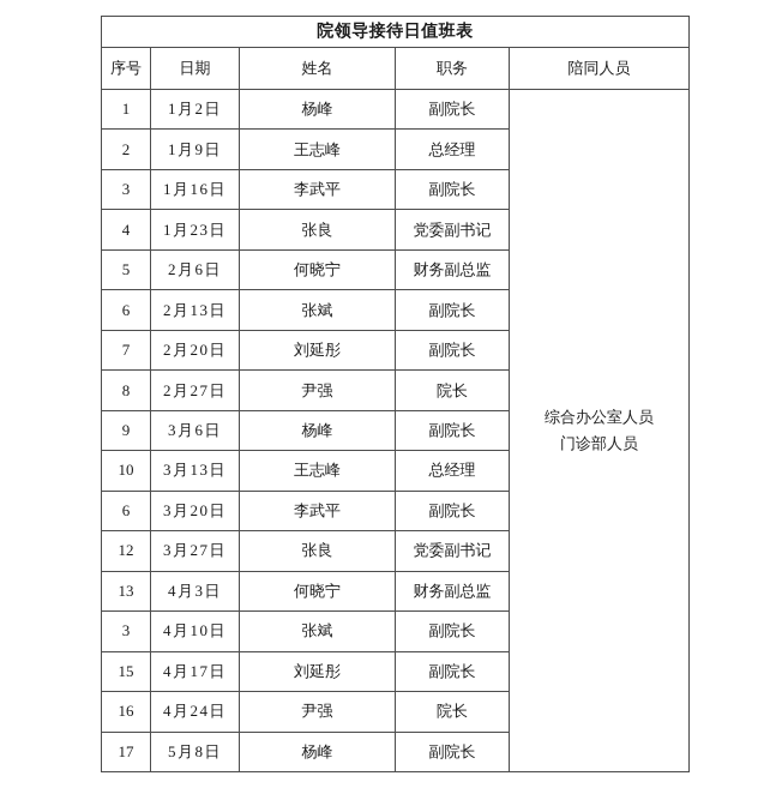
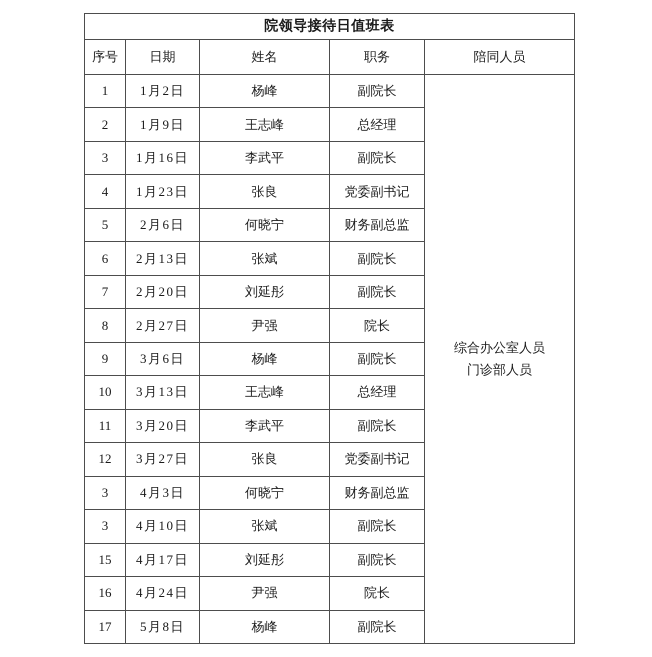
  院领导接待日值班表
  序号	日期	姓名	职务	陪同人员
  1	1月2日	杨峰	副院长	综合办公室人员门诊部人员
  2	1月9日	王志峰	总经理
  3	1月16日	李武平	副院长
  4	1月23日	张良	党委副书记
  5	2月6日	何晓宁	财务副总监
  6	2月13日	张斌	副院长
  7	2月20日	刘延彤	副院长
  8	2月27日	尹强	院长
  9	3月6日	杨峰	副院长
  10	3月13日	王志峰	总经理
- 6	3月20日	李武平	副院长
+ 11	3月20日	李武平	副院长
  12	3月27日	张良	党委副书记
- 13	4月3日	何晓宁	财务副总监
+ 3	4月3日	何晓宁	财务副总监
  3	4月10日	张斌	副院长
  15	4月17日	刘延彤	副院长
  16	4月24日	尹强	院长
  17	5月8日	杨峰	副院长
